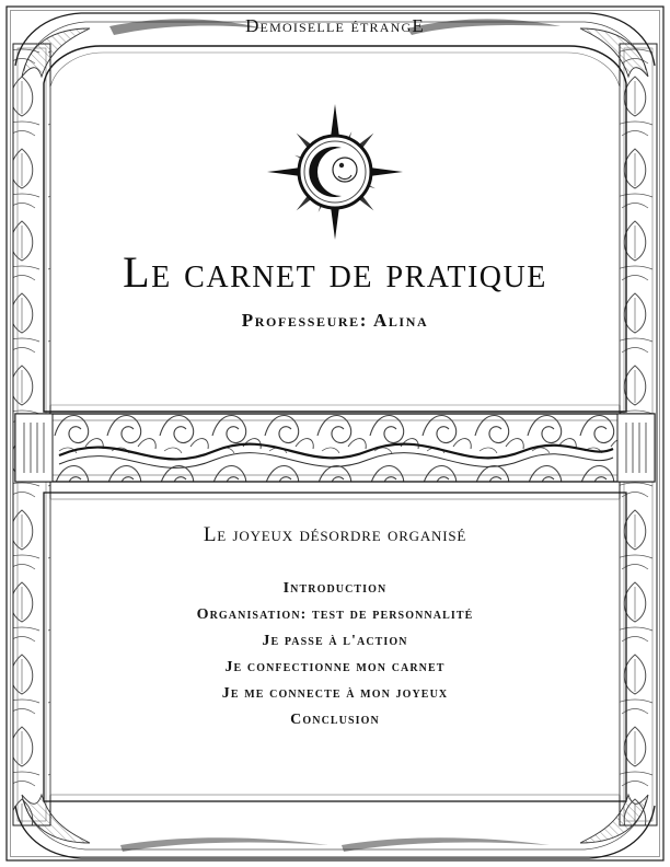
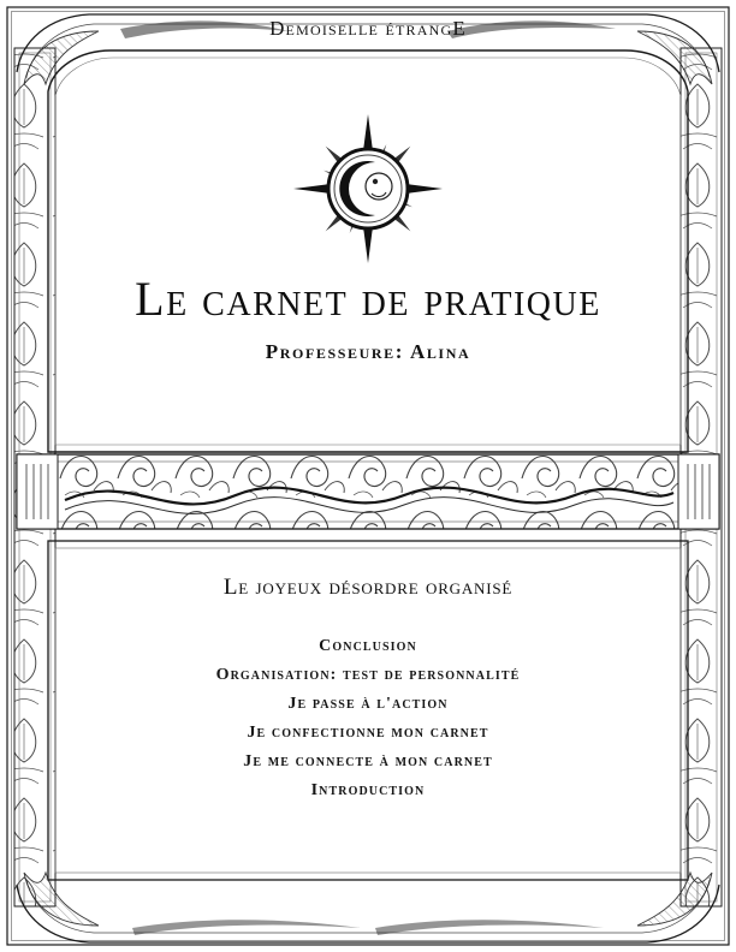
  Demoiselle étrangE
  Le carnet de pratique
  Professeure: Alina
  Le joyeux désordre organisé
- Introduction
+ Conclusion
  Organisation: test de personnalité
  Je passe à l'action
  Je confectionne mon carnet
- Je me connecte à mon joyeux
+ Je me connecte à mon carnet
- Conclusion
+ Introduction
